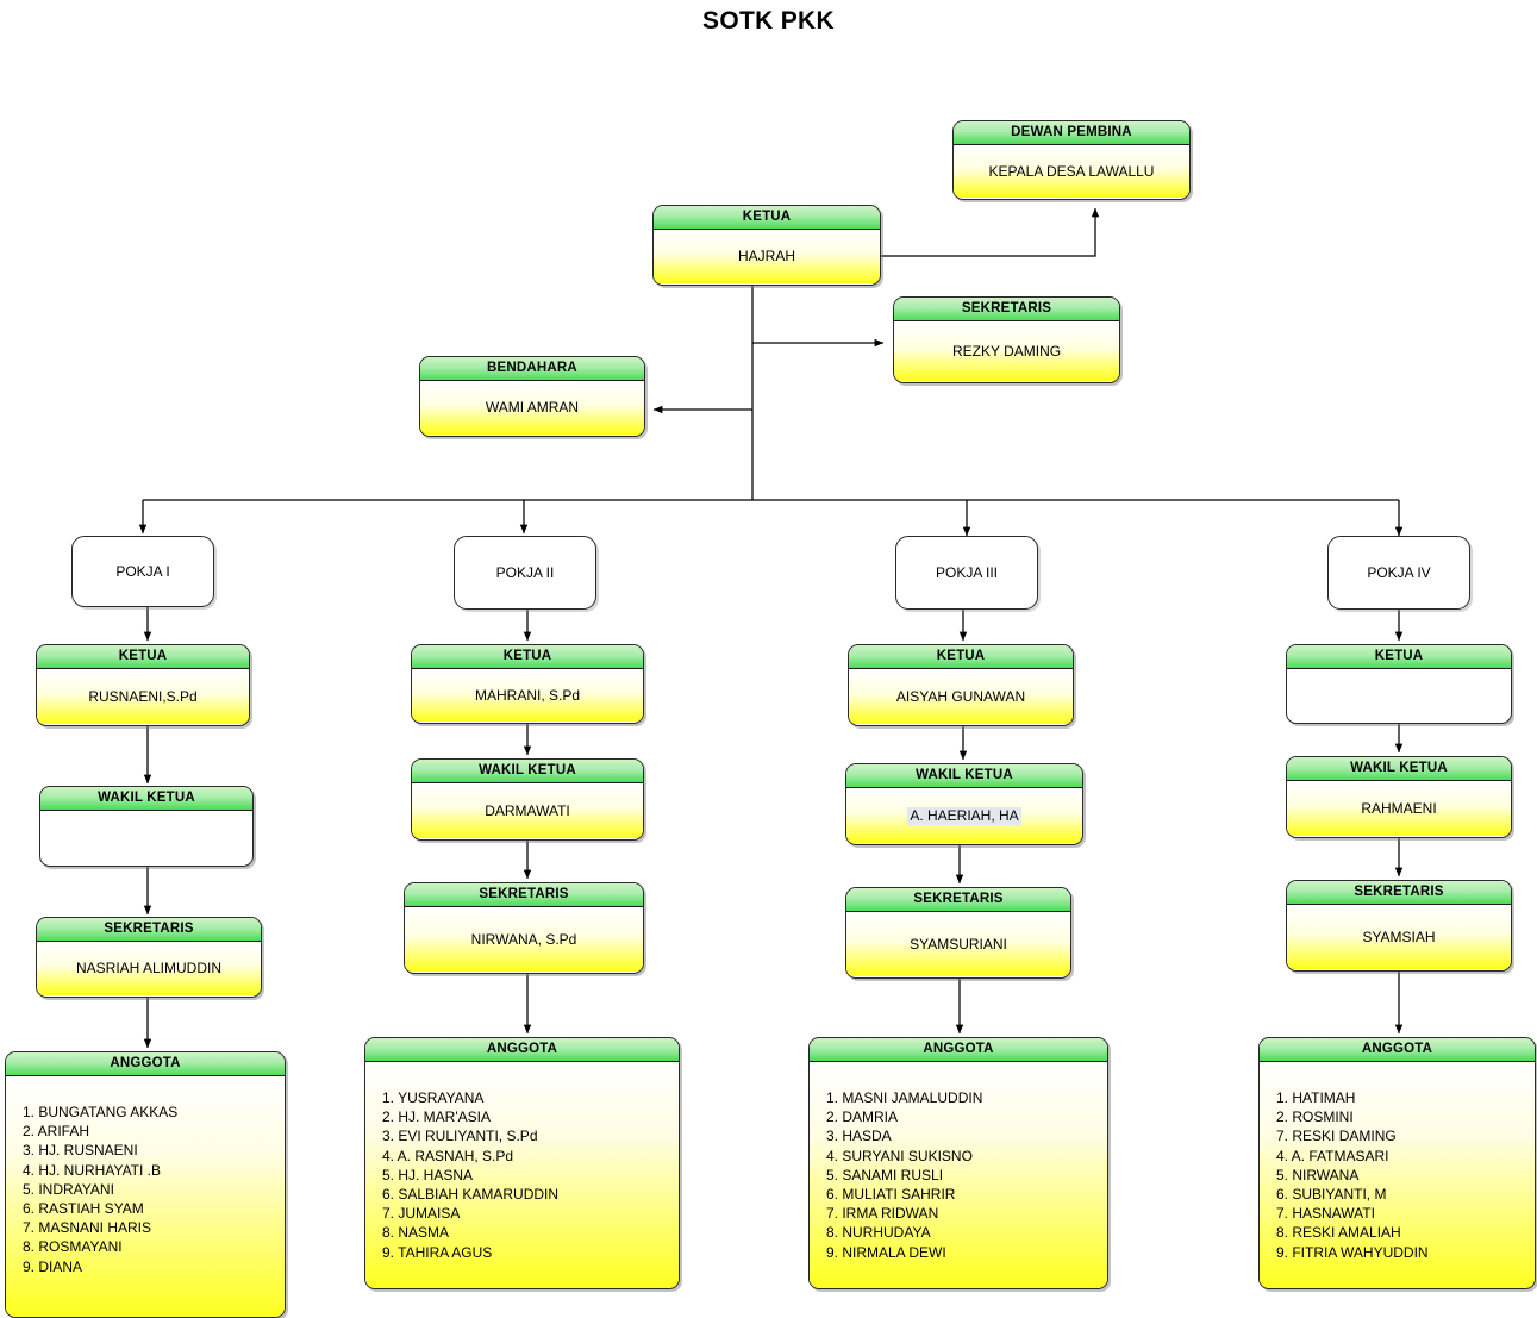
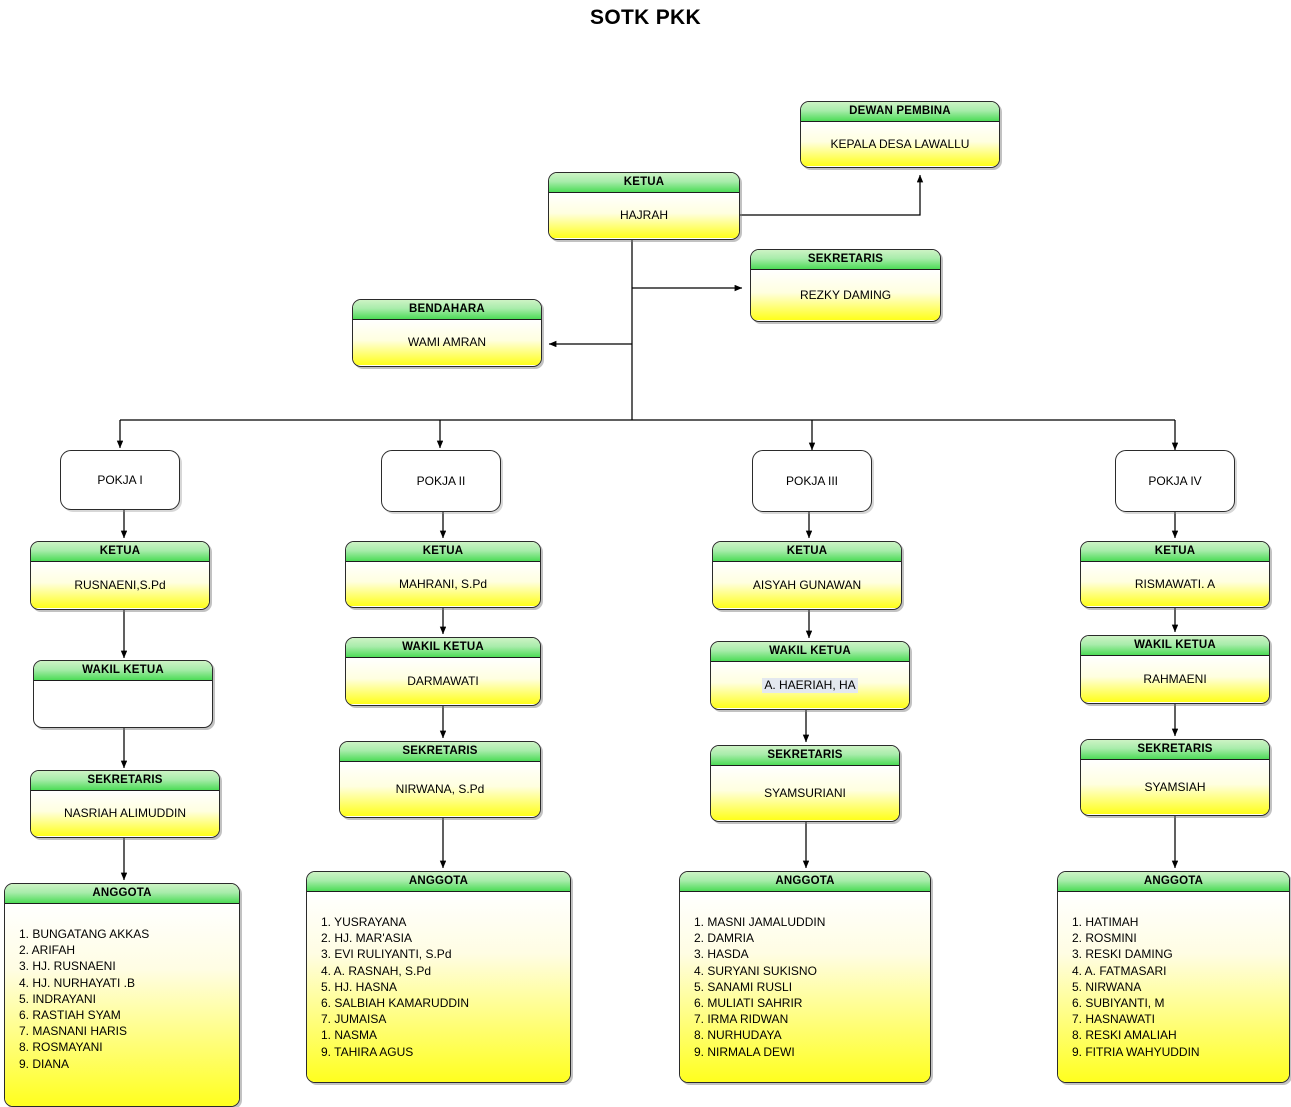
  SOTK PKK
  DEWAN PEMBINA
  KEPALA DESA LAWALLU
  KETUA
  HAJRAH
  SEKRETARIS
  REZKY DAMING
  BENDAHARA
  WAMI AMRAN
  POKJA I
  KETUA
  RUSNAENI,S.Pd
  WAKIL KETUA
  SEKRETARIS
  NASRIAH ALIMUDDIN
  ANGGOTA
  1. BUNGATANG AKKAS
  2. ARIFAH
  3. HJ. RUSNAENI
  4. HJ. NURHAYATI .B
  5. INDRAYANI
  6. RASTIAH SYAM
  7. MASNANI HARIS
  8. ROSMAYANI
  9. DIANA
  POKJA II
  KETUA
  MAHRANI, S.Pd
  WAKIL KETUA
  DARMAWATI
  SEKRETARIS
  NIRWANA, S.Pd
  ANGGOTA
  1. YUSRAYANA
  2. HJ. MAR'ASIA
  3. EVI RULIYANTI, S.Pd
  4. A. RASNAH, S.Pd
  5. HJ. HASNA
  6. SALBIAH KAMARUDDIN
  7. JUMAISA
- 8. NASMA
+ 1. NASMA
  9. TAHIRA AGUS
  POKJA III
  KETUA
  AISYAH GUNAWAN
  WAKIL KETUA
  A. HAERIAH, HA
  SEKRETARIS
  SYAMSURIANI
  ANGGOTA
  1. MASNI JAMALUDDIN
  2. DAMRIA
  3. HASDA
  4. SURYANI SUKISNO
  5. SANAMI RUSLI
  6. MULIATI SAHRIR
  7. IRMA RIDWAN
  8. NURHUDAYA
  9. NIRMALA DEWI
  POKJA IV
  KETUA
+ RISMAWATI. A
  WAKIL KETUA
  RAHMAENI
  SEKRETARIS
  SYAMSIAH
  ANGGOTA
  1. HATIMAH
  2. ROSMINI
- 7. RESKI DAMING
+ 3. RESKI DAMING
  4. A. FATMASARI
  5. NIRWANA
  6. SUBIYANTI, M
  7. HASNAWATI
  8. RESKI AMALIAH
  9. FITRIA WAHYUDDIN
